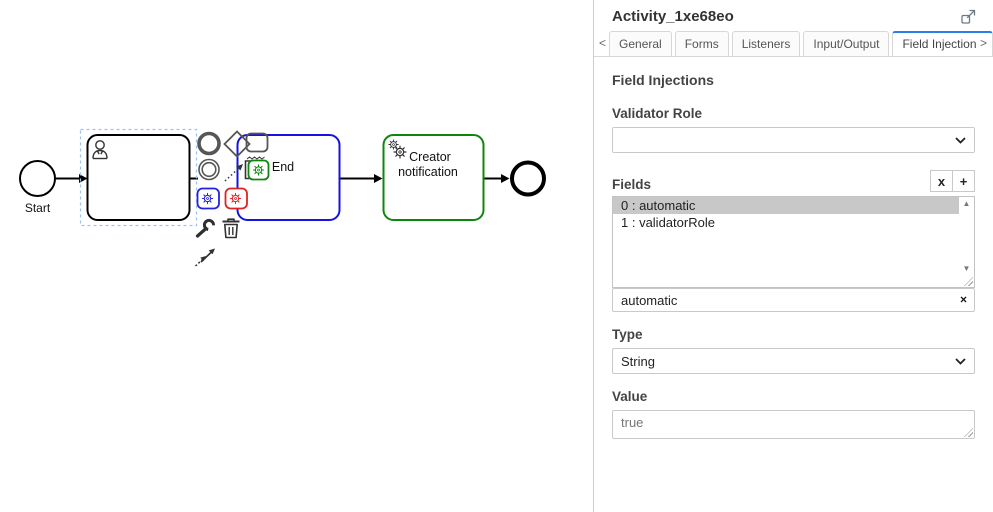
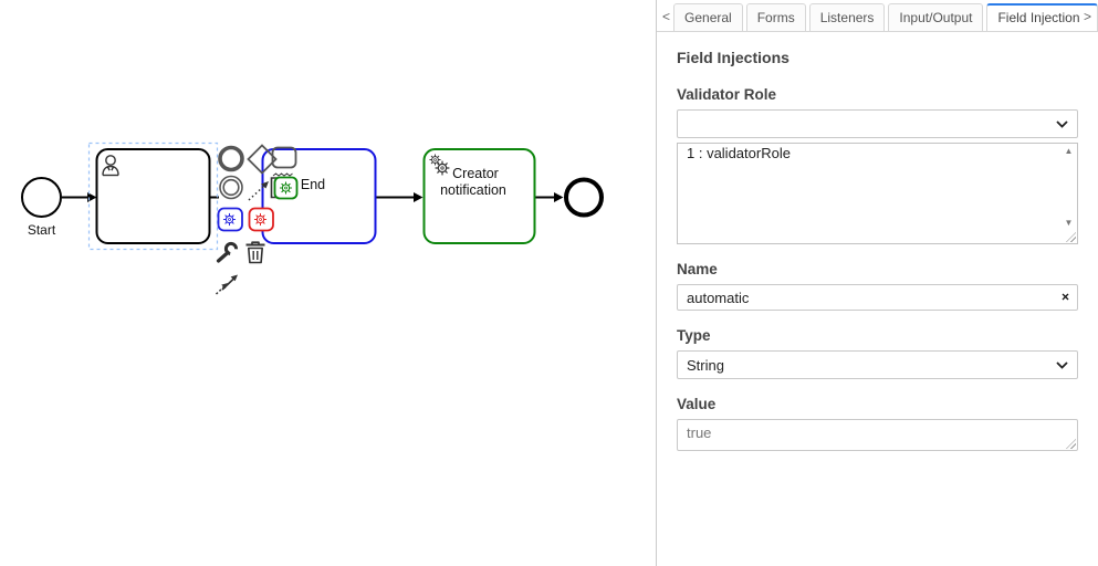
  End
  Creator
  notification
  Start
- Activity_1xe68eo
  <
  General
  Forms
  Listeners
  Input/Output
  Field Injection
  >
  Field Injections
  Validator Role
- Fields
- x
- +
- 0 : automatic
  1 : validatorRole
  ▲
  ▼
+ Name
  automatic
  ×
  Type
  String
  Value
  true
